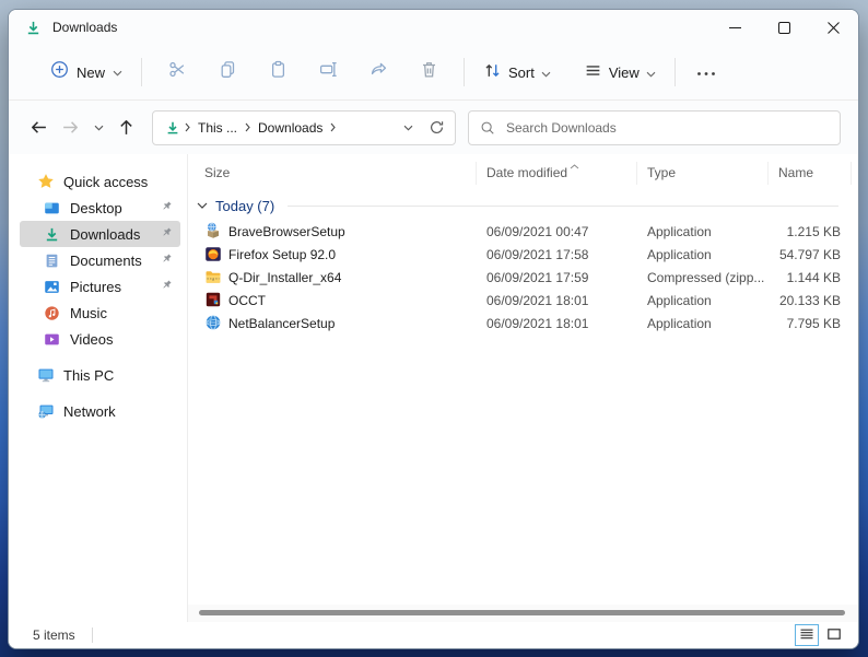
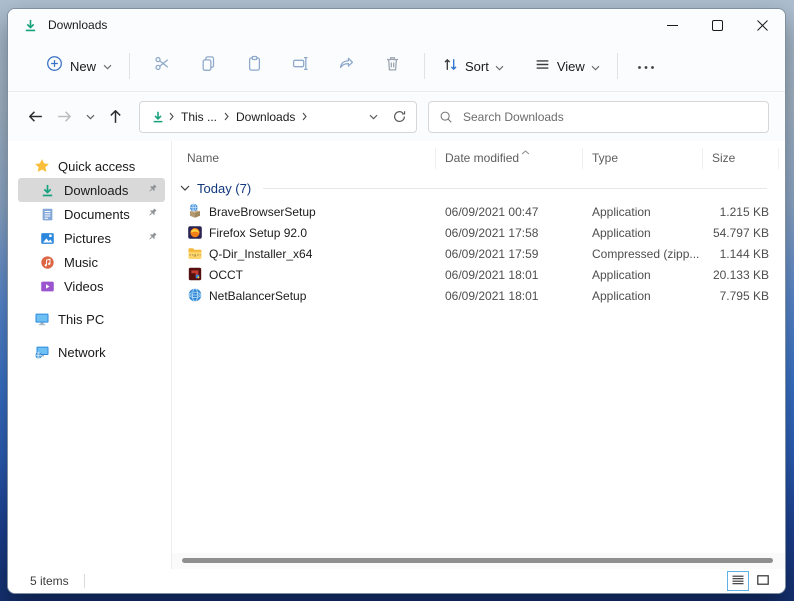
  Downloads
  New
  Sort
  View
  This ...
  Downloads
  Search Downloads
  Quick access
- Desktop
  Downloads
  Documents
  Pictures
  Music
  Videos
  This PC
  Network
- Size
+ Name
  Date modified
  Type
- Name
+ Size
  Today (7)
  BraveBrowserSetup
  06/09/2021 00:47
  Application
  1.215 KB
  Firefox Setup 92.0
  06/09/2021 17:58
  Application
  54.797 KB
  Q-Dir_Installer_x64
  06/09/2021 17:59
  Compressed (zipp...
  1.144 KB
  OCCT
  06/09/2021 18:01
  Application
  20.133 KB
  NetBalancerSetup
  06/09/2021 18:01
  Application
  7.795 KB
  5 items
